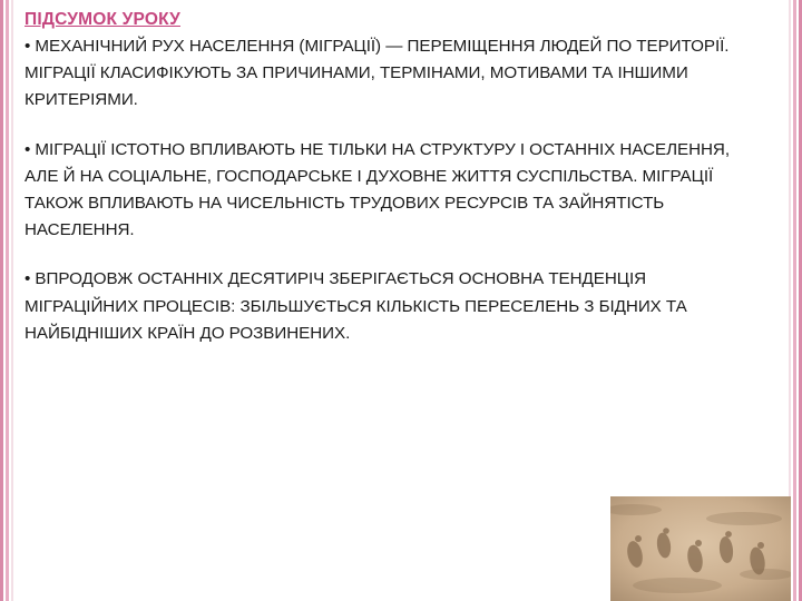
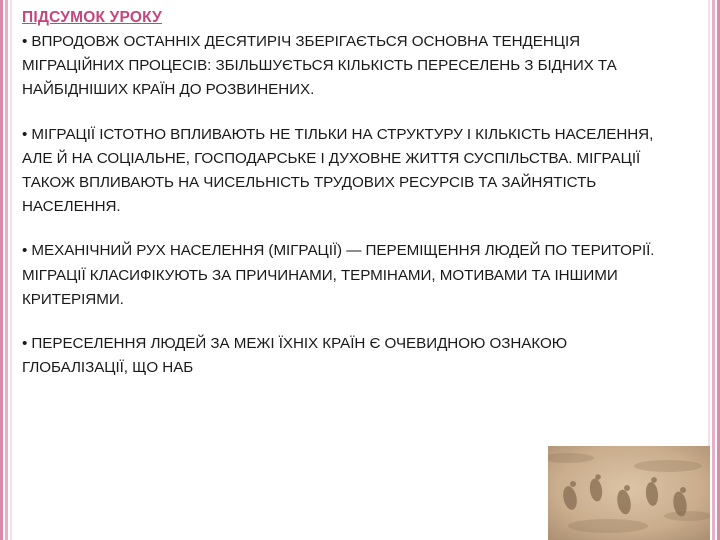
  ПІДСУМОК УРОКУ
- • МЕХАНІЧНИЙ РУХ НАСЕЛЕННЯ (МІГРАЦІЇ) — ПЕРЕМІЩЕННЯ ЛЮДЕЙ ПО ТЕРИТОРІЇ. МІГРАЦІЇ КЛАСИФІКУЮТЬ ЗА ПРИЧИНАМИ, ТЕРМІНАМИ, МОТИВАМИ ТА ІНШИМИ КРИТЕРІЯМИ.
+ • ВПРОДОВЖ ОСТАННІХ ДЕСЯТИРІЧ ЗБЕРІГАЄТЬСЯ ОСНОВНА ТЕНДЕНЦІЯ МІГРАЦІЙНИХ ПРОЦЕСІВ: ЗБІЛЬШУЄТЬСЯ КІЛЬКІСТЬ ПЕРЕСЕЛЕНЬ З БІДНИХ ТА НАЙБІДНІШИХ КРАЇН ДО РОЗВИНЕНИХ.
- • МІГРАЦІЇ ІСТОТНО ВПЛИВАЮТЬ НЕ ТІЛЬКИ НА СТРУКТУРУ І ОСТАННІХ НАСЕЛЕННЯ, АЛЕ Й НА СОЦІАЛЬНЕ, ГОСПОДАРСЬКЕ І ДУХОВНЕ ЖИТТЯ СУСПІЛЬСТВА. МІГРАЦІЇ ТАКОЖ ВПЛИВАЮТЬ НА ЧИСЕЛЬНІСТЬ ТРУДОВИХ РЕСУРСІВ ТА ЗАЙНЯТІСТЬ НАСЕЛЕННЯ.
+ • МІГРАЦІЇ ІСТОТНО ВПЛИВАЮТЬ НЕ ТІЛЬКИ НА СТРУКТУРУ І КІЛЬКІСТЬ НАСЕЛЕННЯ, АЛЕ Й НА СОЦІАЛЬНЕ, ГОСПОДАРСЬКЕ І ДУХОВНЕ ЖИТТЯ СУСПІЛЬСТВА. МІГРАЦІЇ ТАКОЖ ВПЛИВАЮТЬ НА ЧИСЕЛЬНІСТЬ ТРУДОВИХ РЕСУРСІВ ТА ЗАЙНЯТІСТЬ НАСЕЛЕННЯ.
- • ВПРОДОВЖ ОСТАННІХ ДЕСЯТИРІЧ ЗБЕРІГАЄТЬСЯ ОСНОВНА ТЕНДЕНЦІЯ МІГРАЦІЙНИХ ПРОЦЕСІВ: ЗБІЛЬШУЄТЬСЯ КІЛЬКІСТЬ ПЕРЕСЕЛЕНЬ З БІДНИХ ТА НАЙБІДНІШИХ КРАЇН ДО РОЗВИНЕНИХ.
+ • МЕХАНІЧНИЙ РУХ НАСЕЛЕННЯ (МІГРАЦІЇ) — ПЕРЕМІЩЕННЯ ЛЮДЕЙ ПО ТЕРИТОРІЇ. МІГРАЦІЇ КЛАСИФІКУЮТЬ ЗА ПРИЧИНАМИ, ТЕРМІНАМИ, МОТИВАМИ ТА ІНШИМИ КРИТЕРІЯМИ.
+ • ПЕРЕСЕЛЕННЯ ЛЮДЕЙ ЗА МЕЖІ ЇХНІХ КРАЇН Є ОЧЕВИДНОЮ ОЗНАКОЮ ГЛОБАЛІЗАЦІЇ, ЩО НАБ
